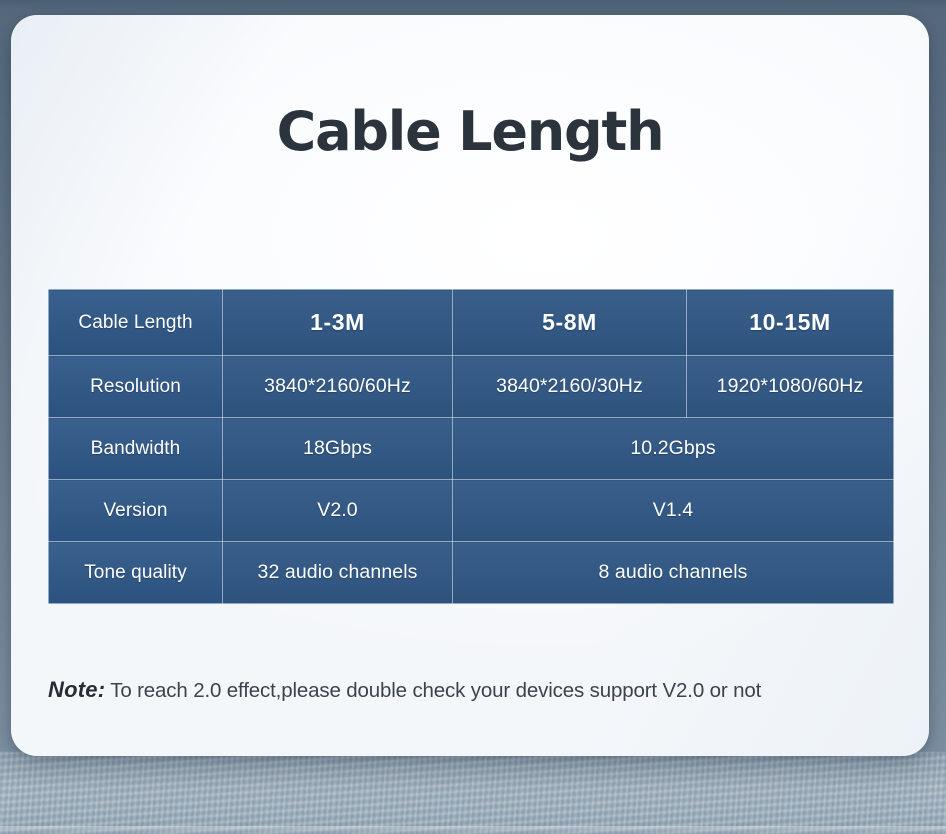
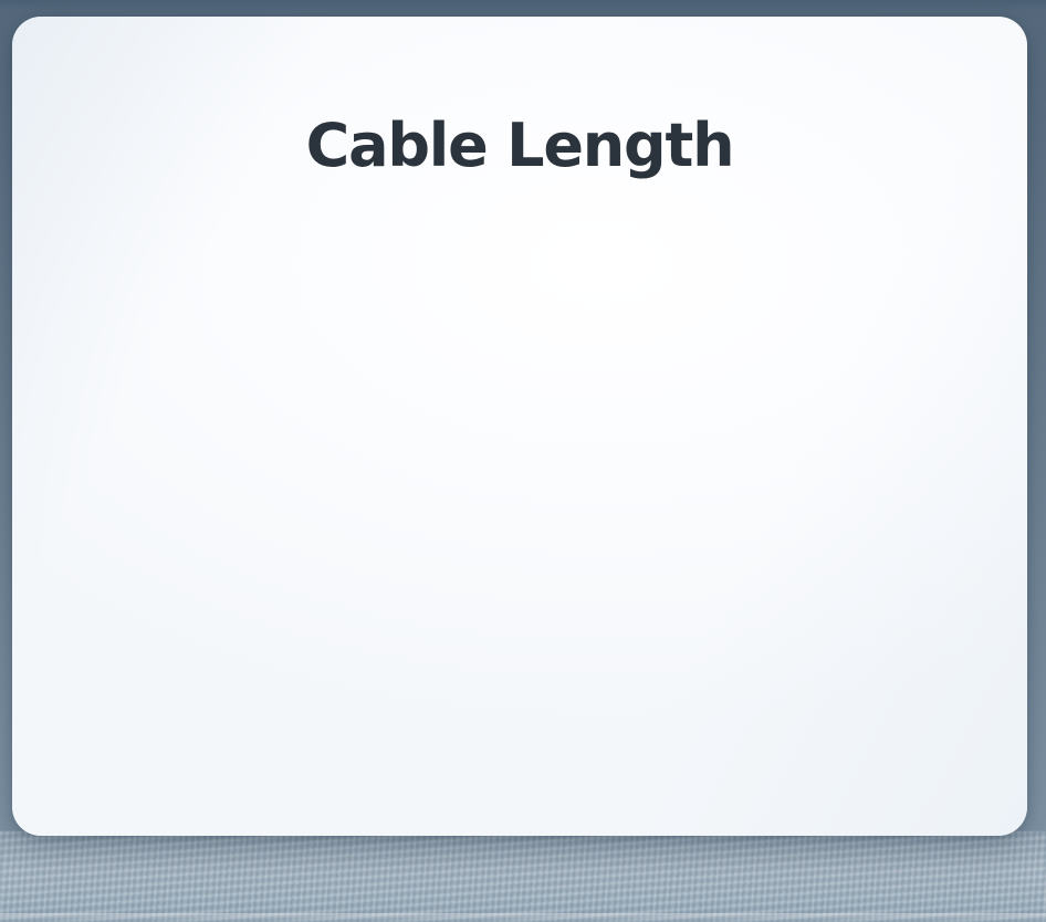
  Cable Length
- Cable Length	1-3M	5-8M	10-15M
- Resolution	3840*2160/60Hz	3840*2160/30Hz	1920*1080/60Hz
- Bandwidth	18Gbps	10.2Gbps
- Version	V2.0	V1.4
- Tone quality	32 audio channels	8 audio channels
- Note: To reach 2.0 effect,please double check your devices support V2.0 or not
